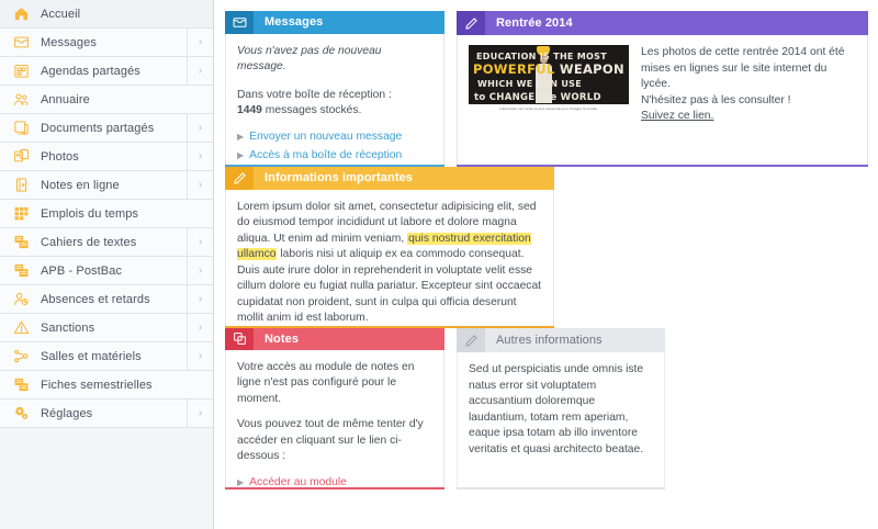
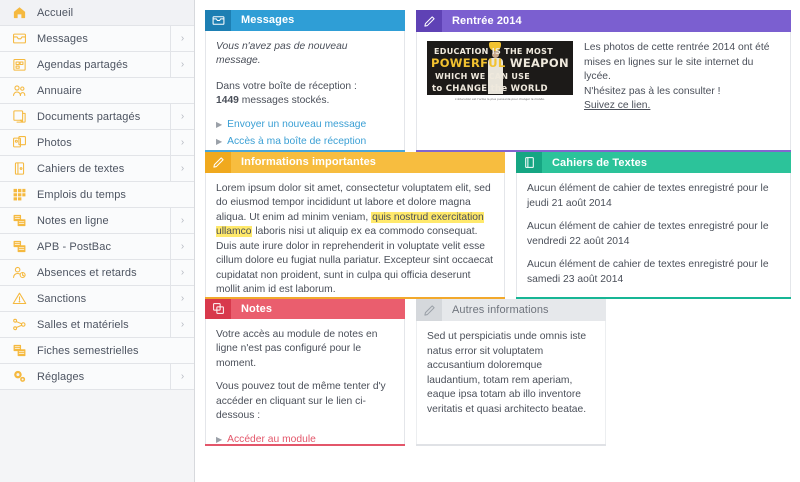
  Accueil
  Messages
  ›
  Agendas partagés
  ›
  Annuaire
  Documents partagés
  ›
  Photos
  ›
- Notes en ligne
+ Cahiers de textes
  ›
  Emplois du temps
- Cahiers de textes
+ Notes en ligne
  ›
  APB - PostBac
  ›
  Absences et retards
  ›
  Sanctions
  ›
  Salles et matériels
  ›
  Fiches semestrielles
  Réglages
  ›
  Messages
  Vous n'avez pas de nouveau message.
  Dans votre boîte de réception :
  1449 messages stockés.
  ▶
  Envoyer un nouveau message
  ▶
  Accès à ma boîte de réception
  Rentrée 2014
  EDUCATION IS THE MOST
  POWERFUL WEAPON
  WHICH WE CAN USE
  to CHANGE the WORLD
  Les photos de cette rentrée 2014 ont été mises en lignes sur le site internet du lycée.
  N'hésitez pas à les consulter !
  Suivez ce lien.
  Informations importantes
- Lorem ipsum dolor sit amet, consectetur adipisicing elit, sed do eiusmod tempor incididunt ut labore et dolore magna aliqua. Ut enim ad minim veniam, quis nostrud exercitation ullamco laboris nisi ut aliquip ex ea commodo consequat. Duis aute irure dolor in reprehenderit in voluptate velit esse cillum dolore eu fugiat nulla pariatur. Excepteur sint occaecat cupidatat non proident, sunt in culpa qui officia deserunt mollit anim id est laborum.
+ Lorem ipsum dolor sit amet, consectetur voluptatem elit, sed do eiusmod tempor incididunt ut labore et dolore magna aliqua. Ut enim ad minim veniam, quis nostrud exercitation ullamco laboris nisi ut aliquip ex ea commodo consequat. Duis aute irure dolor in reprehenderit in voluptate velit esse cillum dolore eu fugiat nulla pariatur. Excepteur sint occaecat cupidatat non proident, sunt in culpa qui officia deserunt mollit anim id est laborum.
+ Cahiers de Textes
+ Aucun élément de cahier de textes enregistré pour le jeudi 21 août 2014
+ Aucun élément de cahier de textes enregistré pour le vendredi 22 août 2014
+ Aucun élément de cahier de textes enregistré pour le samedi 23 août 2014
  Notes
  Votre accès au module de notes en ligne n'est pas configuré pour le moment.
  Vous pouvez tout de même tenter d'y accéder en cliquant sur le lien ci-dessous :
  ▶
  Accéder au module
  Autres informations
  Sed ut perspiciatis unde omnis iste natus error sit voluptatem accusantium doloremque laudantium, totam rem aperiam, eaque ipsa totam ab illo inventore veritatis et quasi architecto beatae.
